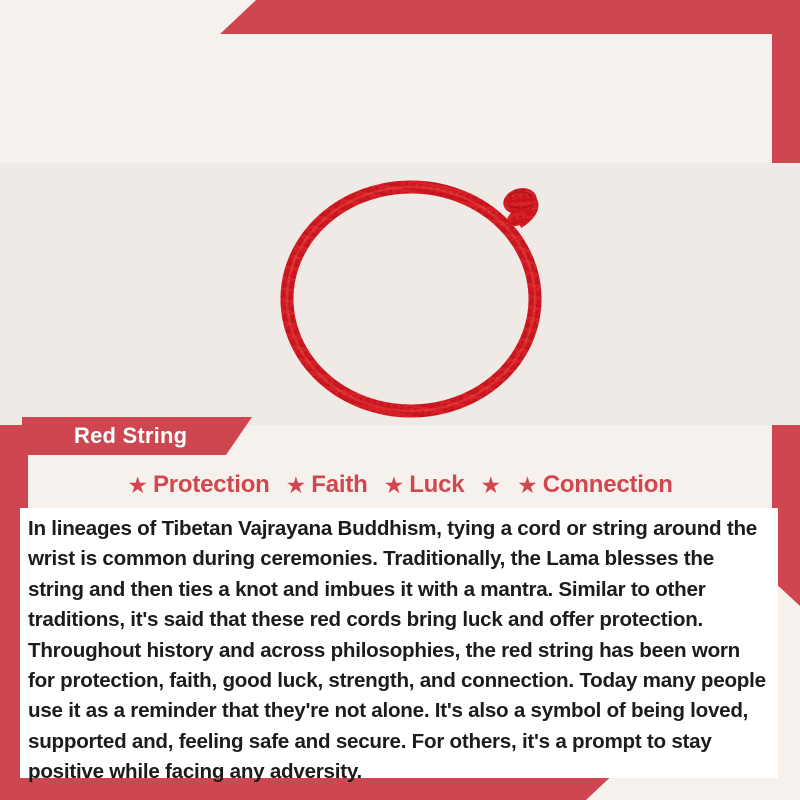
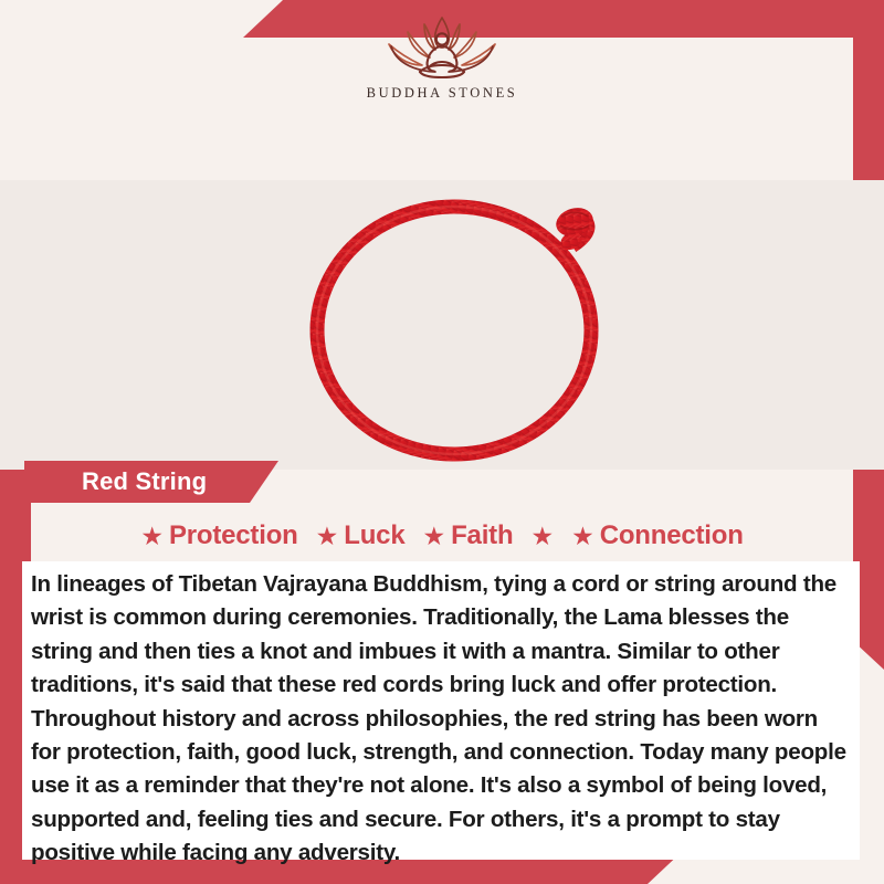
+ BUDDHA STONES
  Red String
  ★
  Protection
  ★
- Faith
+ Luck
  ★
- Luck
+ Faith
  ★
  ★
  Connection
- In lineages of Tibetan Vajrayana Buddhism, tying a cord or string around the wrist is common during ceremonies. Traditionally, the Lama blesses the string and then ties a knot and imbues it with a mantra. Similar to other traditions, it's said that these red cords bring luck and offer protection. Throughout history and across philosophies, the red string has been worn for protection, faith, good luck, strength, and connection. Today many people use it as a reminder that they're not alone. It's also a symbol of being loved, supported and, feeling safe and secure. For others, it's a prompt to stay positive while facing any adversity.
+ In lineages of Tibetan Vajrayana Buddhism, tying a cord or string around the wrist is common during ceremonies. Traditionally, the Lama blesses the string and then ties a knot and imbues it with a mantra. Similar to other traditions, it's said that these red cords bring luck and offer protection. Throughout history and across philosophies, the red string has been worn for protection, faith, good luck, strength, and connection. Today many people use it as a reminder that they're not alone. It's also a symbol of being loved, supported and, feeling ties and secure. For others, it's a prompt to stay positive while facing any adversity.
